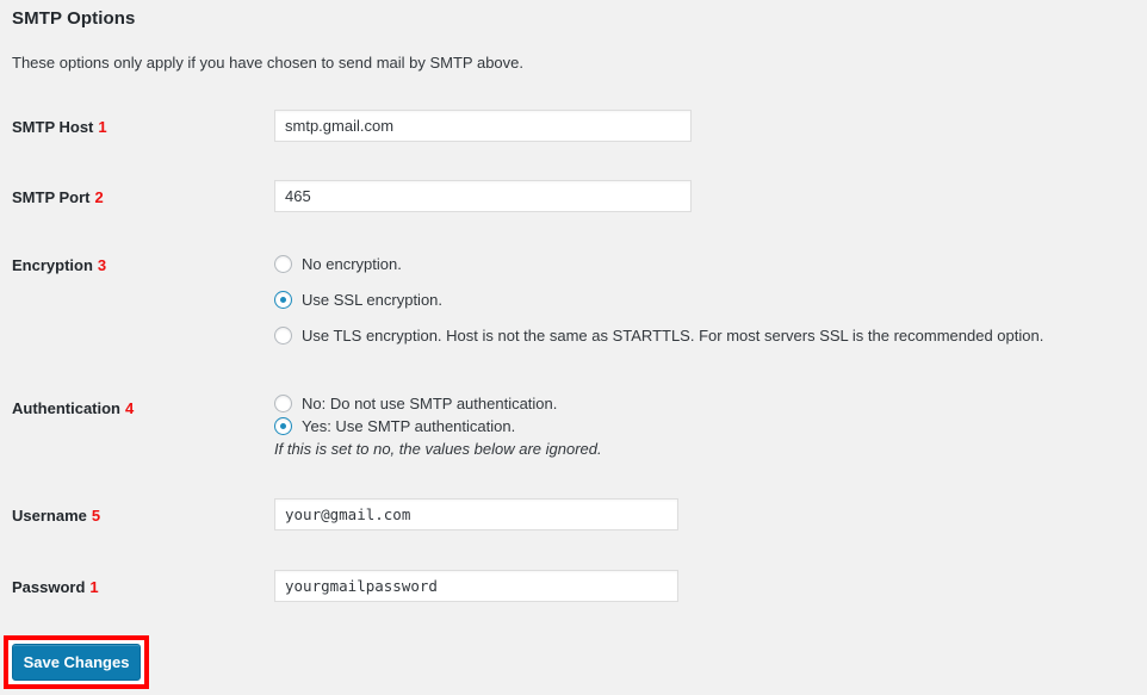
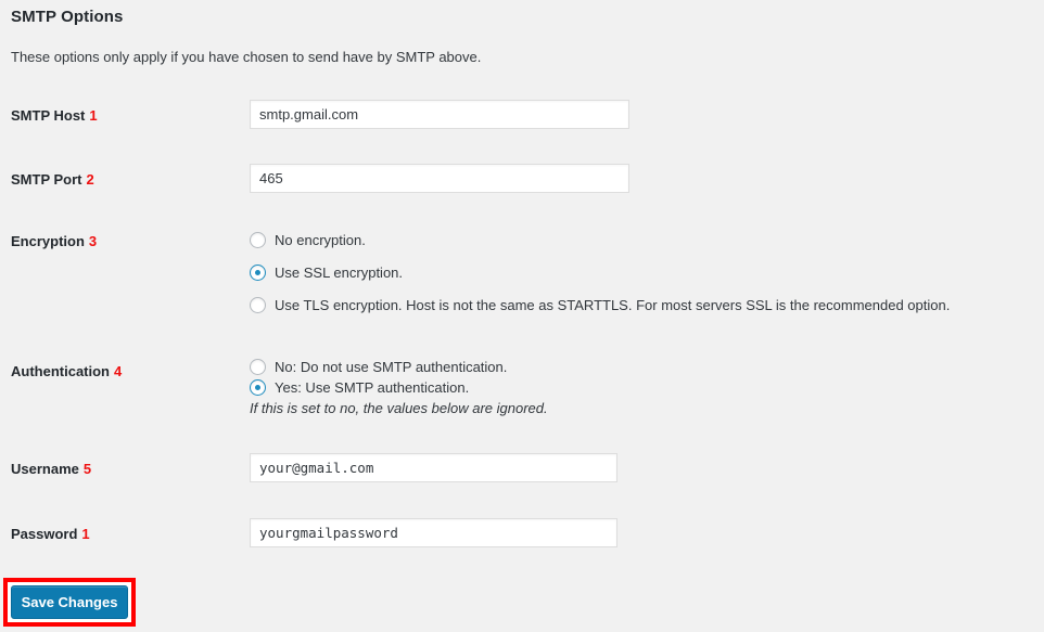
  SMTP Options
- These options only apply if you have chosen to send mail by SMTP above.
+ These options only apply if you have chosen to send have by SMTP above.
  SMTP Host 1
  smtp.gmail.com
  SMTP Port 2
  465
  Encryption 3
  No encryption.
  Use SSL encryption.
  Use TLS encryption. Host is not the same as STARTTLS. For most servers SSL is the recommended option.
  Authentication 4
  No: Do not use SMTP authentication.
  Yes: Use SMTP authentication.
  If this is set to no, the values below are ignored.
  Username 5
  your@gmail.com
  Password 1
  yourgmailpassword
  Save Changes
